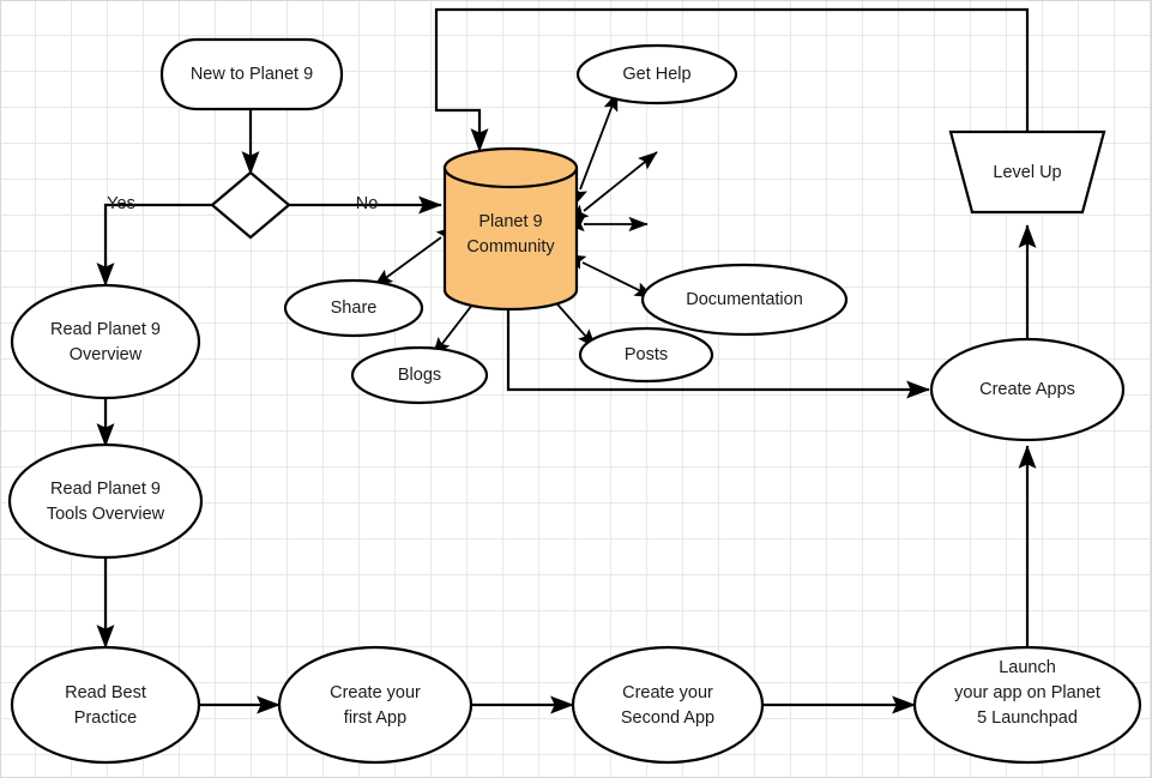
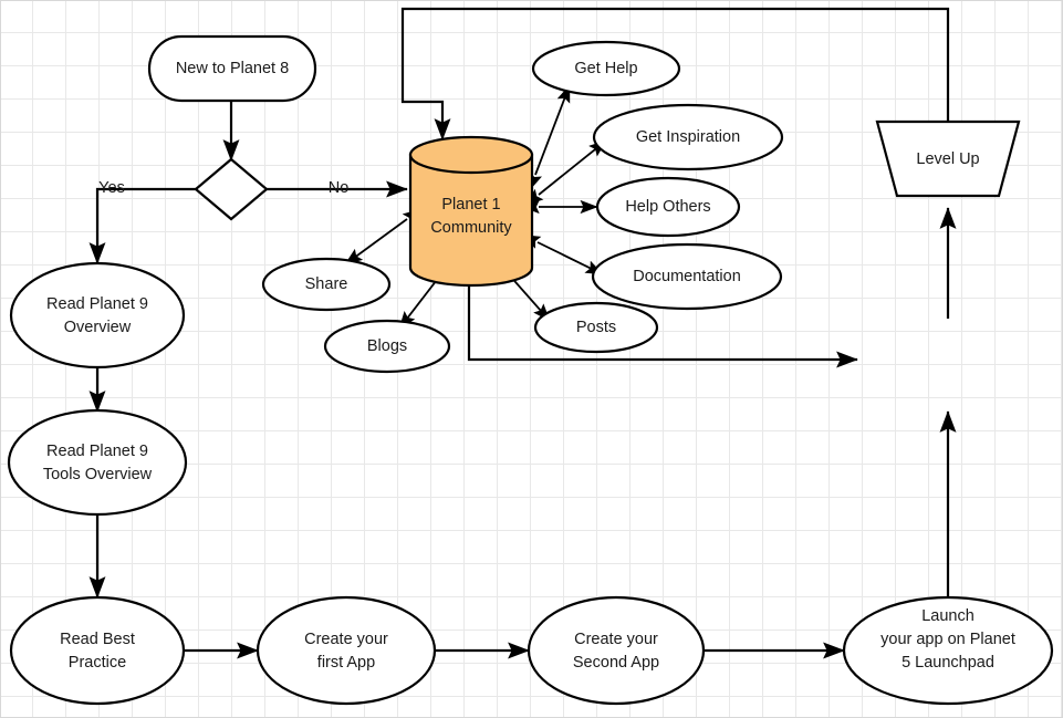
  Yes
  No
- New to Planet 9
+ New to Planet 8
  Read Planet 9
  Overview
  Read Planet 9
  Tools Overview
  Read Best
  Practice
  Create your
  first App
  Create your
  Second App
  Launch
  your app on Planet
  5 Launchpad
- Create Apps
  Level Up
- Planet 9
+ Planet 1
  Community
  Get Help
+ Get Inspiration
+ Help Others
  Documentation
  Posts
  Blogs
  Share
